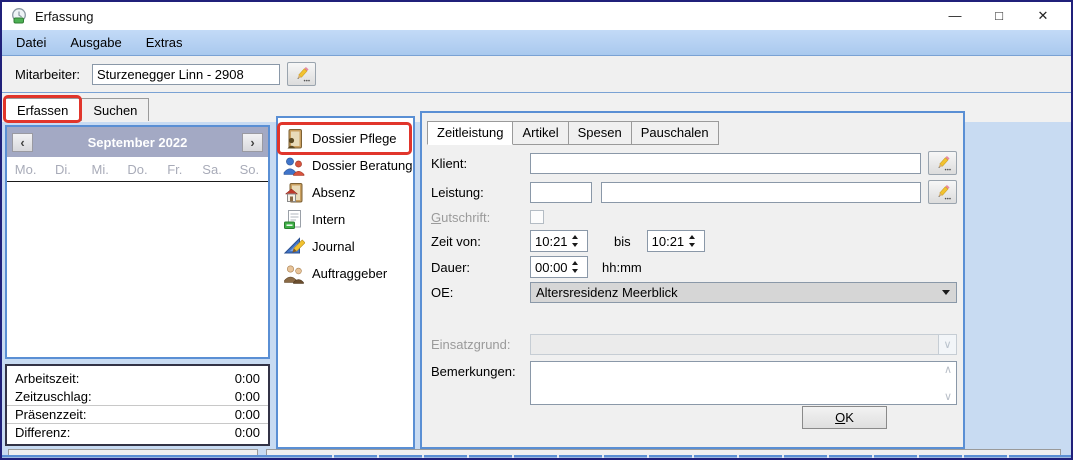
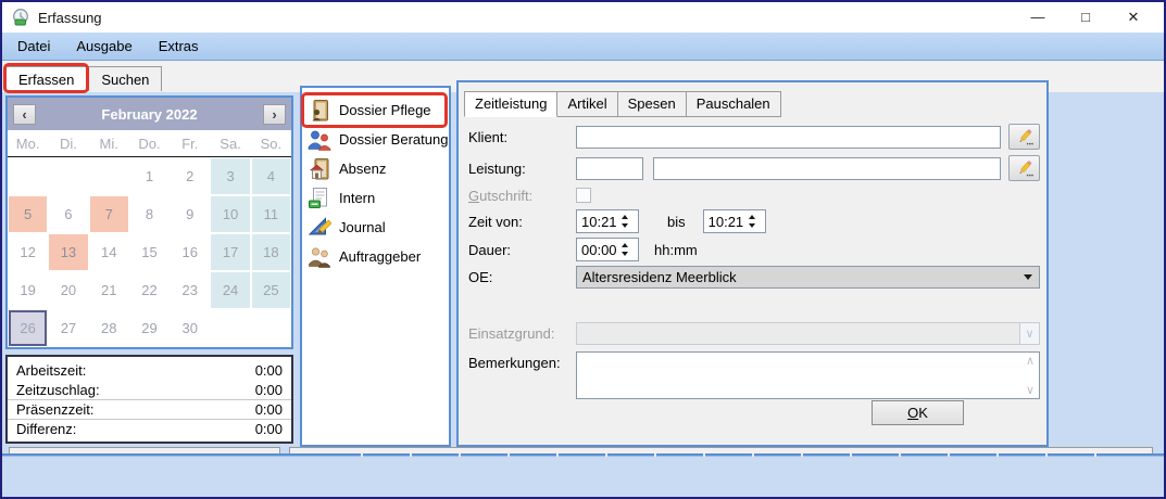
  Erfassung
  —
  □
  ✕
  Datei
  Ausgabe
  Extras
- Mitarbeiter:
- Sturzenegger Linn - 2908
  Erfassen
  Suchen
  ‹
- September 2022
+ February 2022
  ›
  Mo.
  Di.
  Mi.
  Do.
  Fr.
  Sa.
  So.
+ 1
+ 2
+ 3
+ 4
+ 5
+ 6
+ 7
+ 8
+ 9
+ 10
+ 11
+ 12
+ 13
+ 14
+ 15
+ 16
+ 17
+ 18
+ 19
+ 20
+ 21
+ 22
+ 23
+ 24
+ 25
+ 26
+ 27
+ 28
+ 29
+ 30
  Arbeitszeit:
  0:00
  Zeitzuschlag:
  0:00
  Präsenzzeit:
  0:00
  Differenz:
  0:00
  Dossier Pflege
  Dossier Beratung
  Absenz
  Intern
  Journal
  Auftraggeber
  Zeitleistung
  Artikel
  Spesen
  Pauschalen
  Klient:
  Leistung:
  Gutschrift:
  Zeit von:
  10:21
  bis
  10:21
  Dauer:
  00:00
  hh:mm
  OE:
  Altersresidenz Meerblick
  Einsatzgrund:
  ∨
  Bemerkungen:
  ∧
  ∨
  OK
